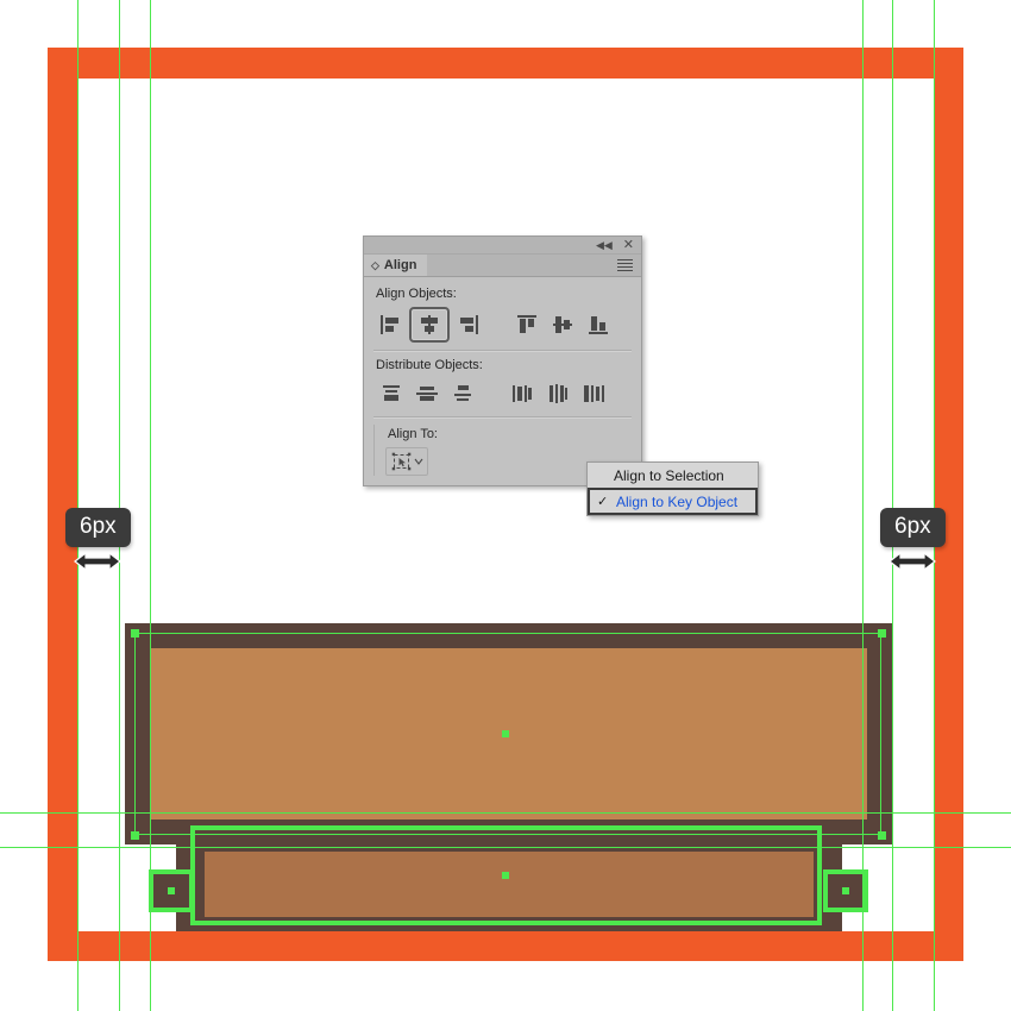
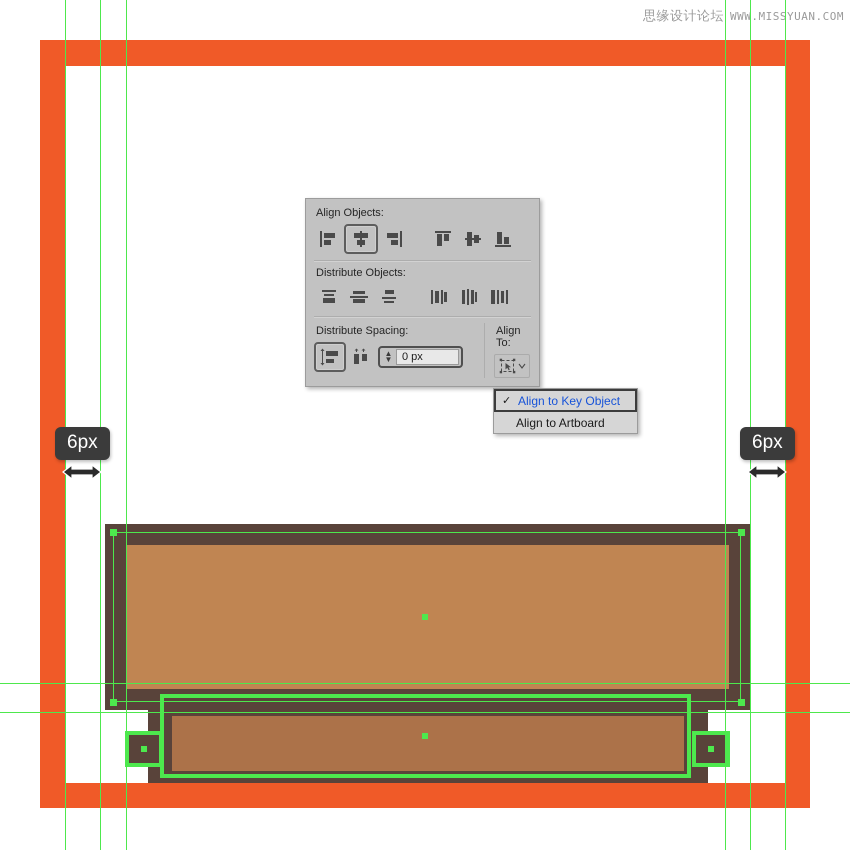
+ 思缘设计论坛
+ WWW.MISSYUAN.COM
  6px
  6px
- ◀◀
- ✕
- ◇
- Align
  Align Objects:
  Distribute Objects:
+ Distribute Spacing:
+ ▲
+ ▼
+ 0 px
  Align To:
- Align to Selection
  ✓
  Align to Key Object
+ Align to Artboard
